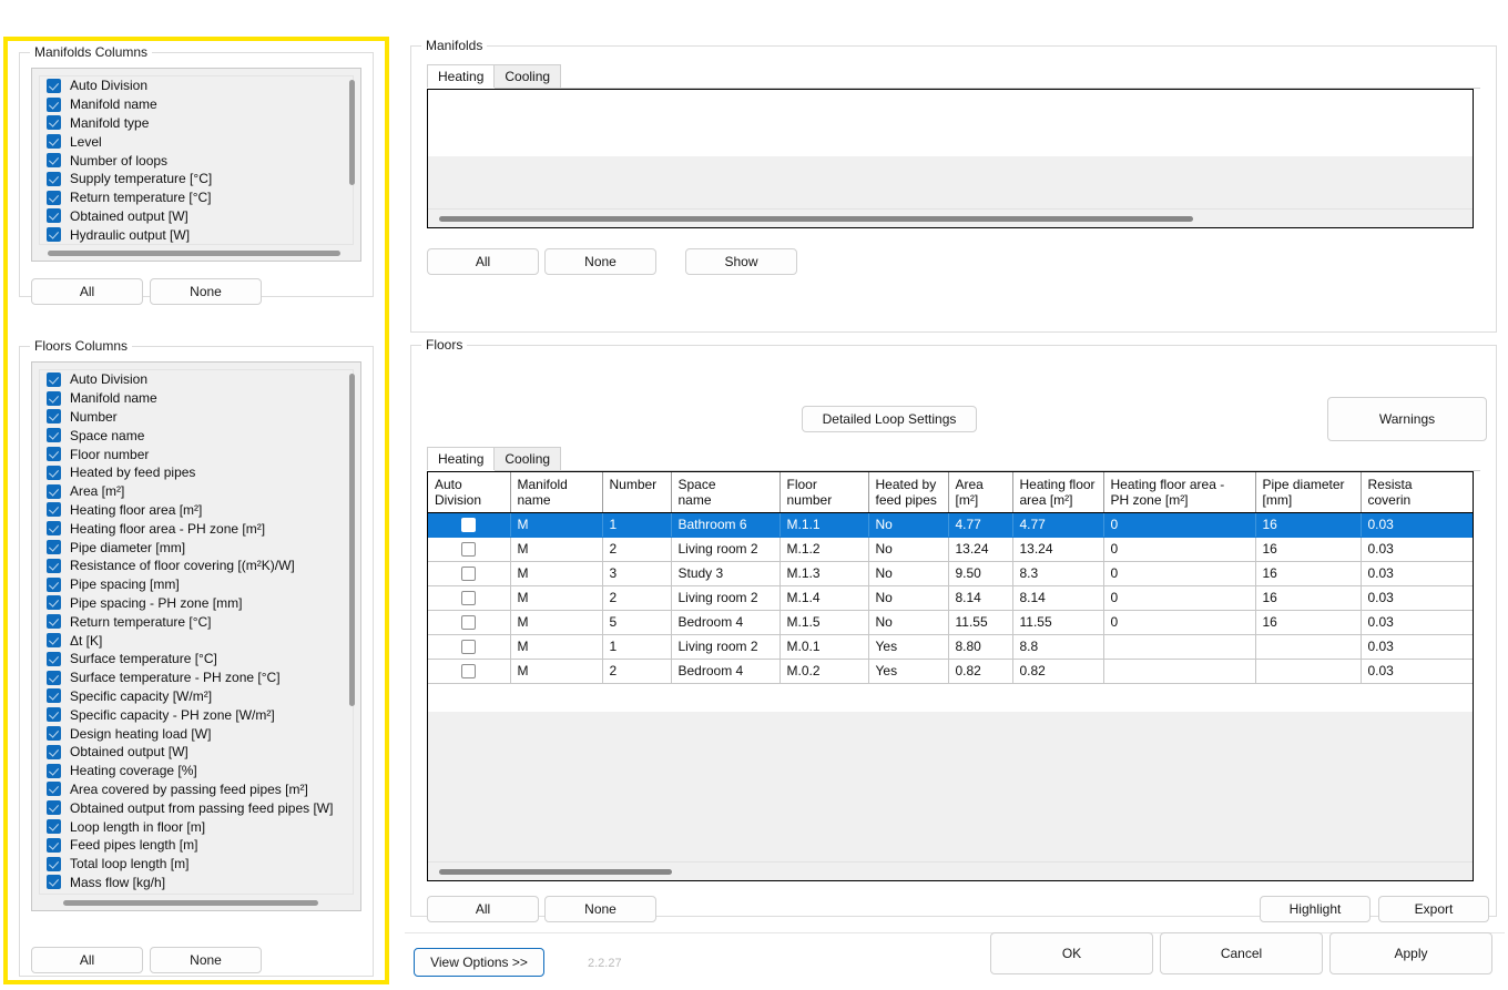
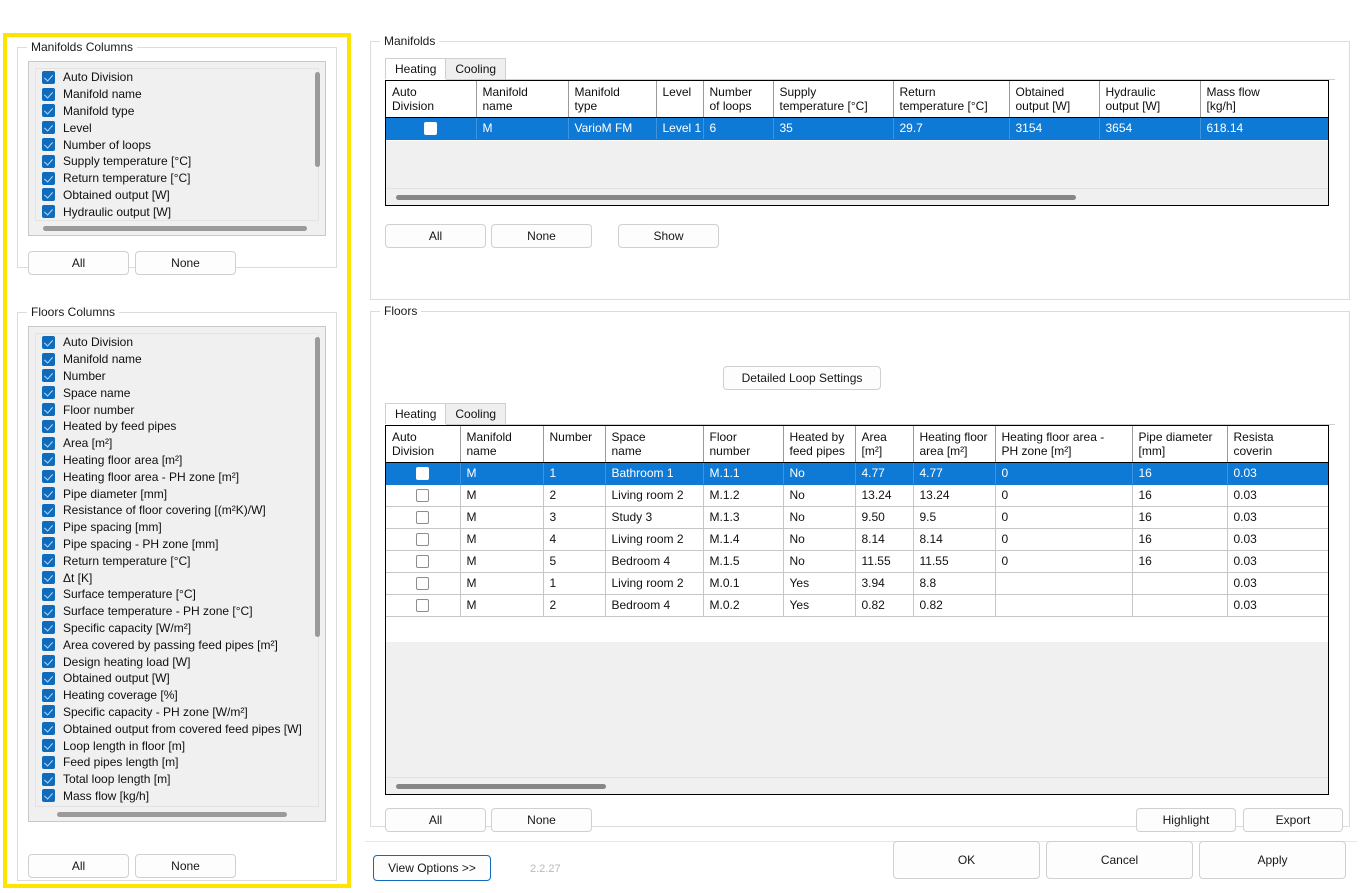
  Manifolds Columns
  Auto Division
  Manifold name
  Manifold type
  Level
  Number of loops
  Supply temperature [°C]
  Return temperature [°C]
  Obtained output [W]
  Hydraulic output [W]
  All
  None
  Floors Columns
  Auto Division
  Manifold name
  Number
  Space name
  Floor number
  Heated by feed pipes
  Area [m²]
  Heating floor area [m²]
  Heating floor area - PH zone [m²]
  Pipe diameter [mm]
  Resistance of floor covering [(m²K)/W]
  Pipe spacing [mm]
  Pipe spacing - PH zone [mm]
  Return temperature [°C]
  Δt [K]
  Surface temperature [°C]
  Surface temperature - PH zone [°C]
  Specific capacity [W/m²]
- Specific capacity - PH zone [W/m²]
+ Area covered by passing feed pipes [m²]
  Design heating load [W]
  Obtained output [W]
  Heating coverage [%]
- Area covered by passing feed pipes [m²]
+ Specific capacity - PH zone [W/m²]
- Obtained output from passing feed pipes [W]
+ Obtained output from covered feed pipes [W]
  Loop length in floor [m]
  Feed pipes length [m]
  Total loop length [m]
  Mass flow [kg/h]
  All
  None
  Manifolds
  Heating
  Cooling
+ Auto Division	Manifold name	Manifold type	Level	Number of loops	Supply temperature [°C]	Return temperature [°C]	Obtained output [W]	Hydraulic output [W]	Mass flow [kg/h]
+ 	M	VarioM FM	Level 1	6	35	29.7	3154	3654	618.14
  All
  None
  Show
  Floors
  Detailed Loop Settings
- Warnings
  Heating
  Cooling
  Auto Division	Manifold name	Number	Space name	Floor number	Heated by feed pipes	Area [m²]	Heating floor area [m²]	Heating floor area - PH zone [m²]	Pipe diameter [mm]	Resista coverin
- 	M	1	Bathroom 6	M.1.1	No	4.77	4.77	0	16	0.03
+ 	M	1	Bathroom 1	M.1.1	No	4.77	4.77	0	16	0.03
  	M	2	Living room 2	M.1.2	No	13.24	13.24	0	16	0.03
- 	M	3	Study 3	M.1.3	No	9.50	8.3	0	16	0.03
+ 	M	3	Study 3	M.1.3	No	9.50	9.5	0	16	0.03
- 	M	2	Living room 2	M.1.4	No	8.14	8.14	0	16	0.03
+ 	M	4	Living room 2	M.1.4	No	8.14	8.14	0	16	0.03
  	M	5	Bedroom 4	M.1.5	No	11.55	11.55	0	16	0.03
- 	M	1	Living room 2	M.0.1	Yes	8.80	8.8			0.03
+ 	M	1	Living room 2	M.0.1	Yes	3.94	8.8			0.03
  	M	2	Bedroom 4	M.0.2	Yes	0.82	0.82			0.03
  All
  None
  Highlight
  Export
  View Options >>
  2.2.27
  OK
  Cancel
  Apply
